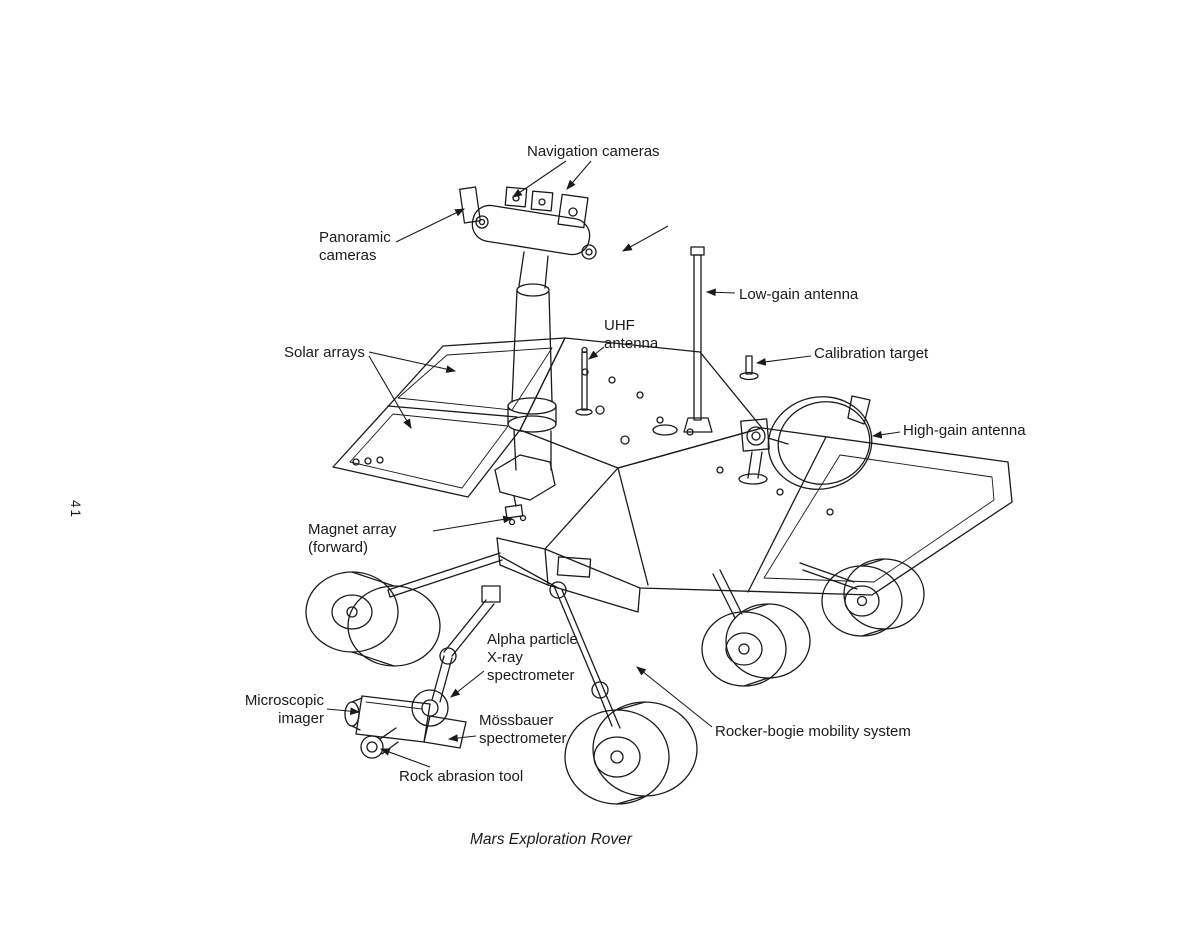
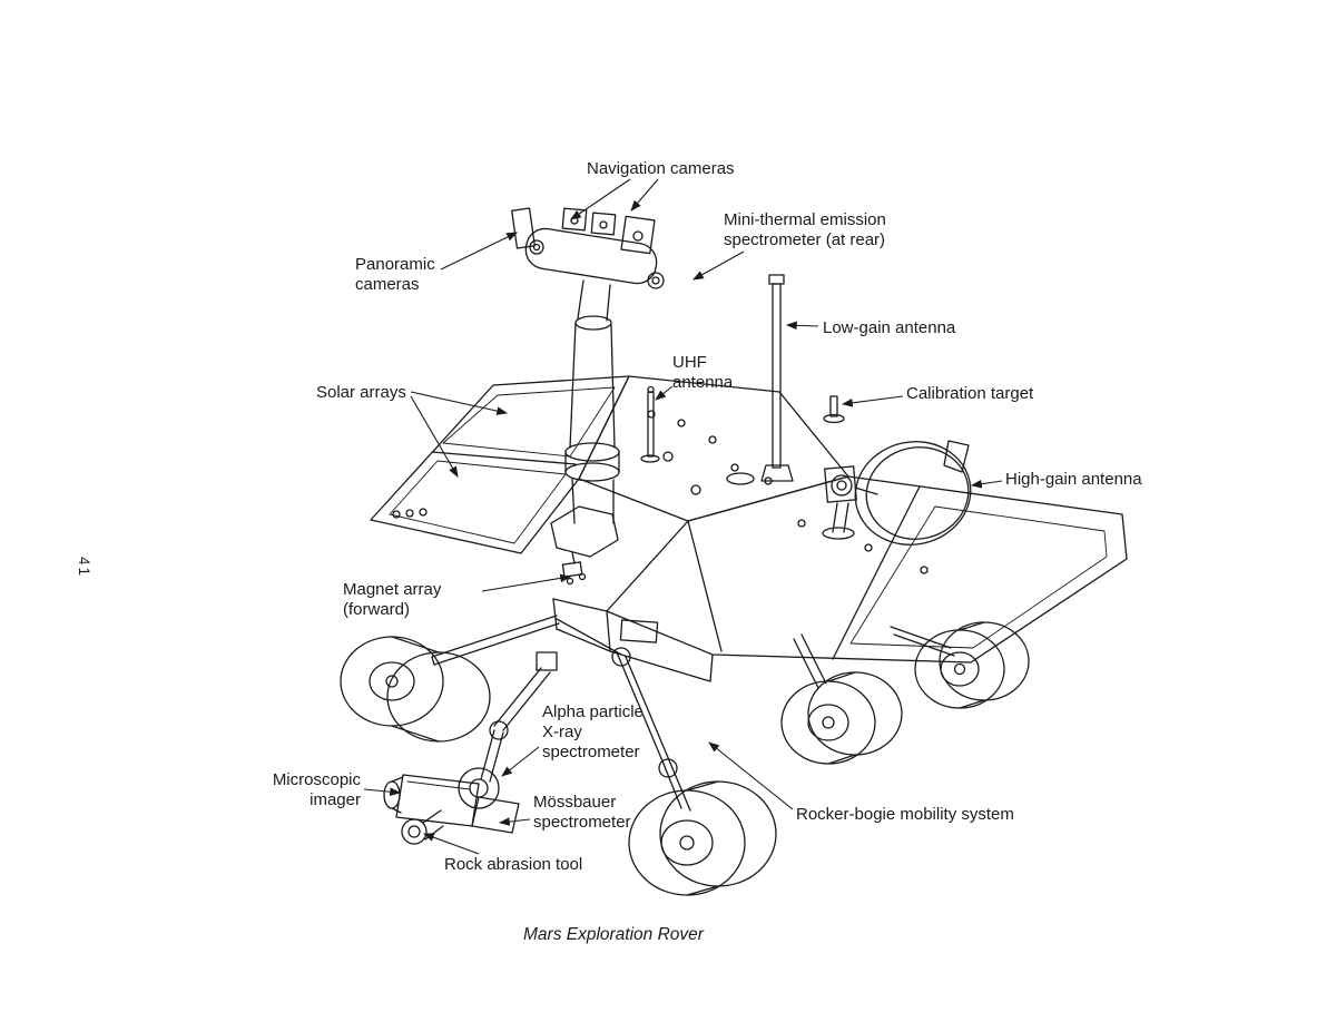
  Navigation cameras
+ Mini-thermal emission
+ spectrometer (at rear)
  Panoramic
  cameras
  Low-gain antenna
  UHF
  antenna
  Solar arrays
  Calibration target
  High-gain antenna
  Magnet array
  (forward)
  Alpha particle
  X-ray
  spectrometer
  Microscopic
  imager
  Mössbauer
  spectrometer
  Rocker-bogie mobility system
  Rock abrasion tool
  Mars Exploration Rover
